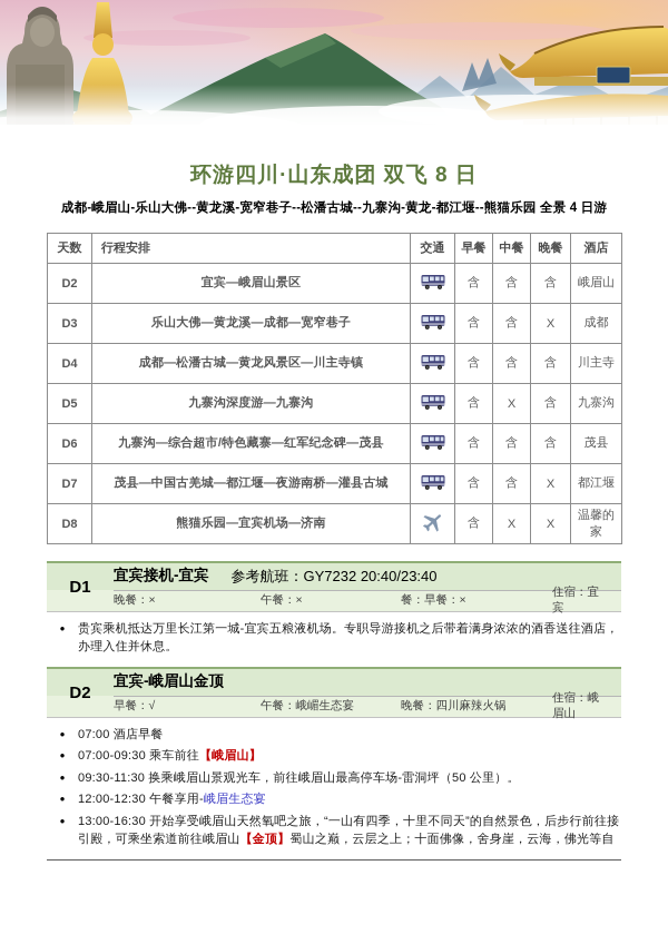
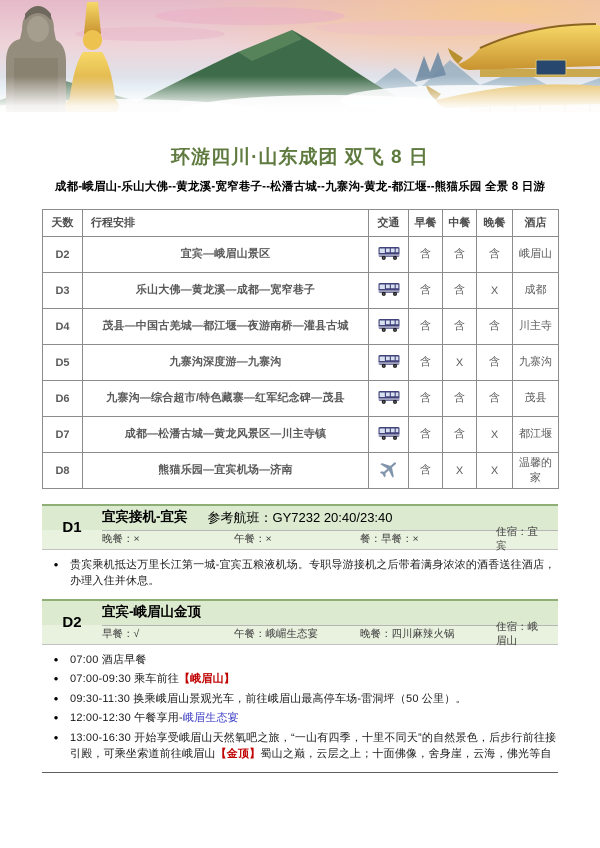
  环游四川·山东成团 双飞 8 日
- 成都-峨眉山-乐山大佛--黄龙溪-宽窄巷子--松潘古城--九寨沟-黄龙-都江堰--熊猫乐园 全景 4 日游
+ 成都-峨眉山-乐山大佛--黄龙溪-宽窄巷子--松潘古城--九寨沟-黄龙-都江堰--熊猫乐园 全景 8 日游
  天数	行程安排	交通	早餐	中餐	晚餐	酒店
  D2	宜宾—峨眉山景区		含	含	含	峨眉山
  D3	乐山大佛—黄龙溪—成都—宽窄巷子		含	含	X	成都
- D4	成都—松潘古城—黄龙风景区—川主寺镇		含	含	含	川主寺
+ D4	茂县—中国古羌城—都江堰—夜游南桥—灌县古城		含	含	含	川主寺
  D5	九寨沟深度游—九寨沟		含	X	含	九寨沟
  D6	九寨沟—综合超市/特色藏寨—红军纪念碑—茂县		含	含	含	茂县
- D7	茂县—中国古羌城—都江堰—夜游南桥—灌县古城		含	含	X	都江堰
+ D7	成都—松潘古城—黄龙风景区—川主寺镇		含	含	X	都江堰
  D8	熊猫乐园—宜宾机场—济南		含	X	X	温馨的家
  D1
  宜宾接机-宜宾
  参考航班：GY7232 20:40/23:40
  晚餐：×
  午餐：×
  餐：早餐：×
  住宿：宜宾
  ●
  贵宾乘机抵达万里长江第一城-宜宾五粮液机场。专职导游接机之后带着满身浓浓的酒香送往酒店，办理入住并休息。
  D2
  宜宾-峨眉山金顶
  早餐：√
  午餐：峨嵋生态宴
  晚餐：四川麻辣火锅
  住宿：峨眉山
  ●
  07:00 酒店早餐
  ●
  07:00-09:30 乘车前往【峨眉山】
  ●
  09:30-11:30 换乘峨眉山景观光车，前往峨眉山最高停车场-雷洞坪（50 公里）。
  ●
  12:00-12:30 午餐享用-峨眉生态宴
  ●
  13:00-16:30 开始享受峨眉山天然氧吧之旅，“一山有四季，十里不同天”的自然景色，后步行前往接引殿，可乘坐索道前往峨眉山【金顶】蜀山之巅，云层之上；十面佛像，舍身崖，云海，佛光等自
